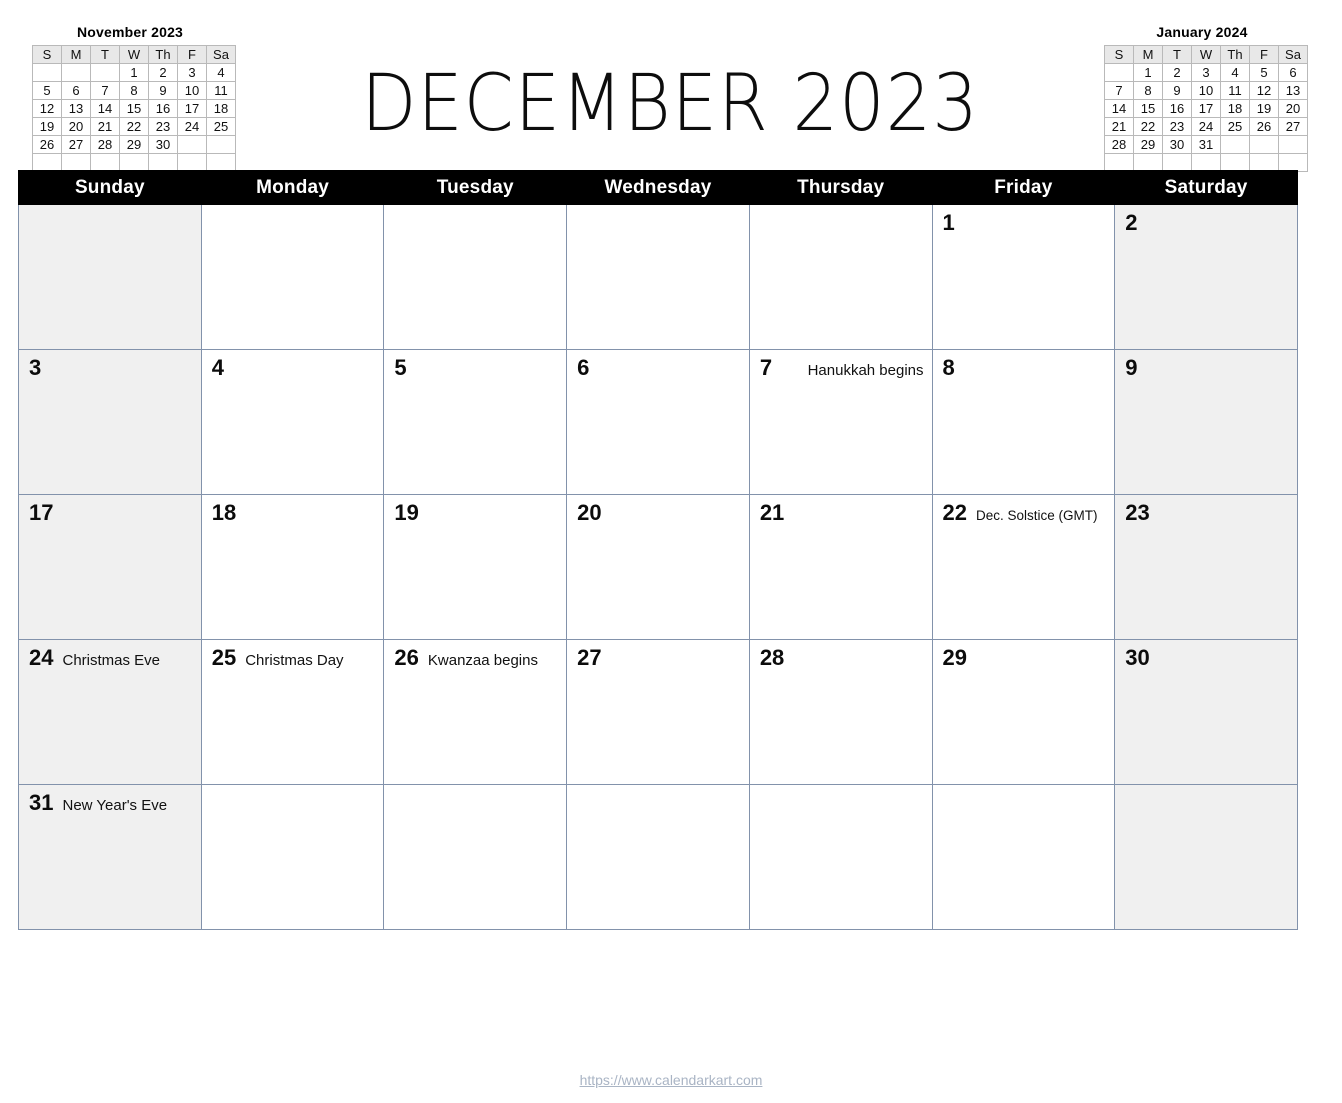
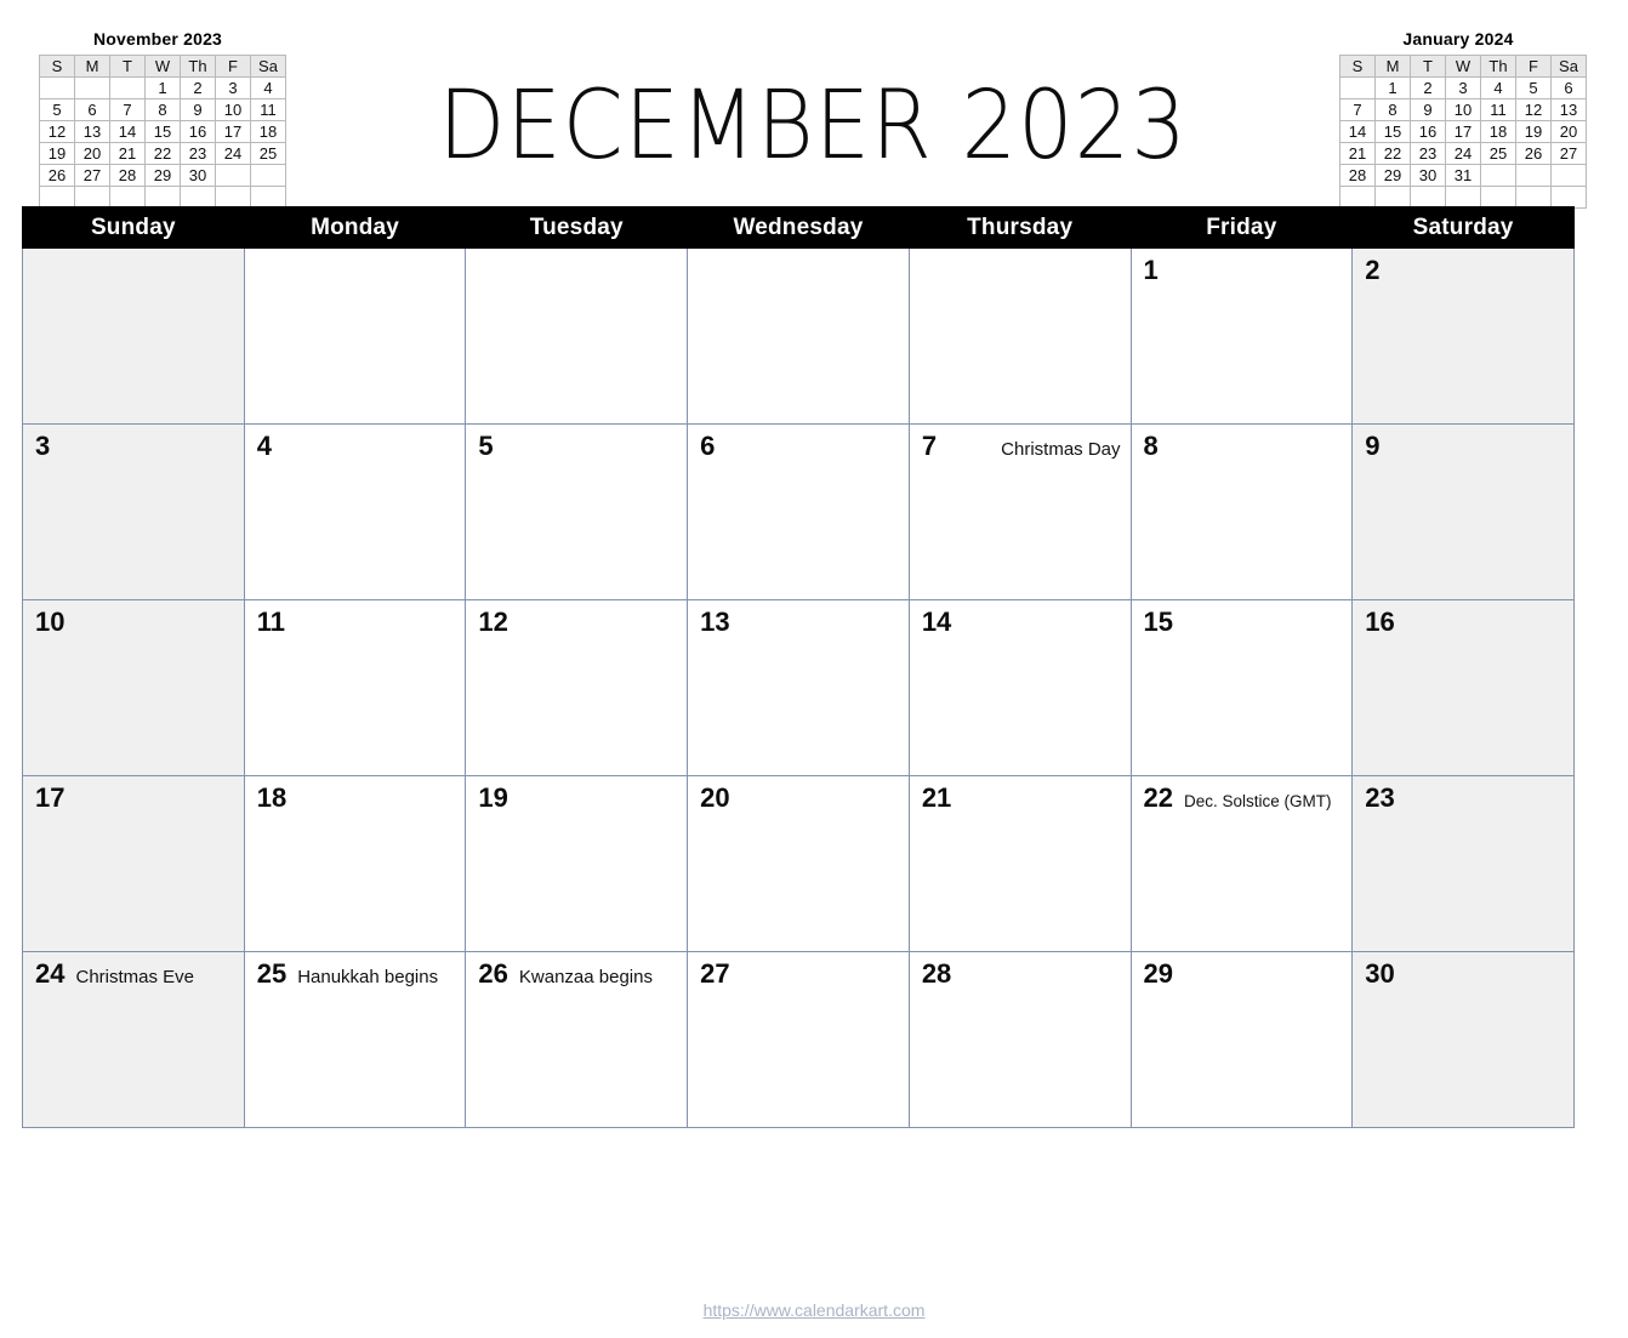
  November 2023
  S	M	T	W	Th	F	Sa
  			1	2	3	4
  5	6	7	8	9	10	11
  12	13	14	15	16	17	18
  19	20	21	22	23	24	25
  26	27	28	29	30
  January 2024
  S	M	T	W	Th	F	Sa
  	1	2	3	4	5	6
  7	8	9	10	11	12	13
  14	15	16	17	18	19	20
  21	22	23	24	25	26	27
  28	29	30	31
  DECEMBER 2023
  Sunday	Monday	Tuesday	Wednesday	Thursday	Friday	Saturday
  					1	2
- 3	4	5	6	7 Hanukkah begins	8	9
+ 3	4	5	6	7 Christmas Day	8	9
+ 10	11	12	13	14	15	16
  17	18	19	20	21	22 Dec. Solstice (GMT)	23
- 24 Christmas Eve	25 Christmas Day	26 Kwanzaa begins	27	28	29	30
+ 24 Christmas Eve	25 Hanukkah begins	26 Kwanzaa begins	27	28	29	30
- 31 New Year's Eve
  https://www.calendarkart.com
